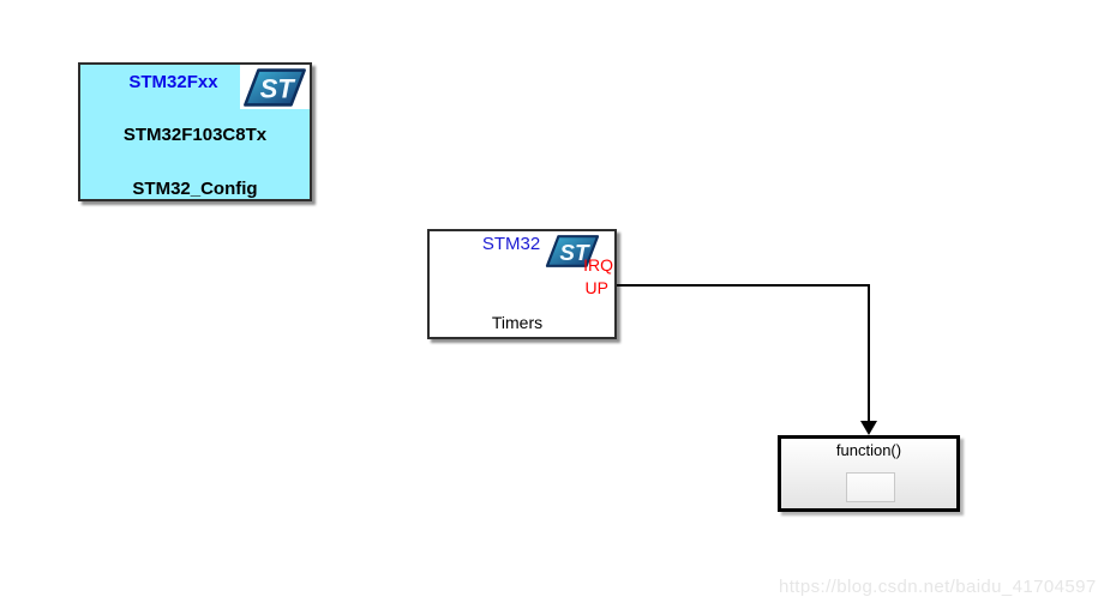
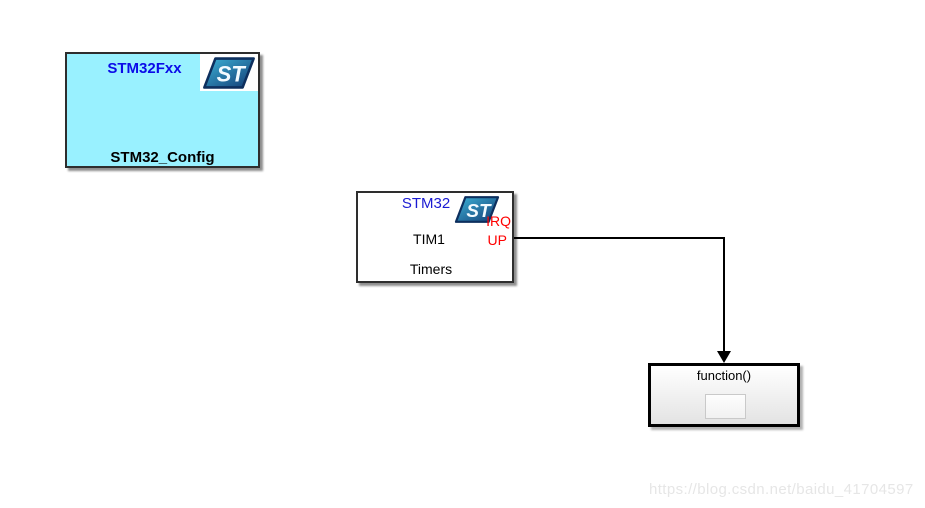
  STM32Fxx
  ST
- STM32F103C8Tx
  STM32_Config
  STM32
  ST
  IRQ
  UP
+ TIM1
  Timers
  function()
  https://blog.csdn.net/baidu_41704597
